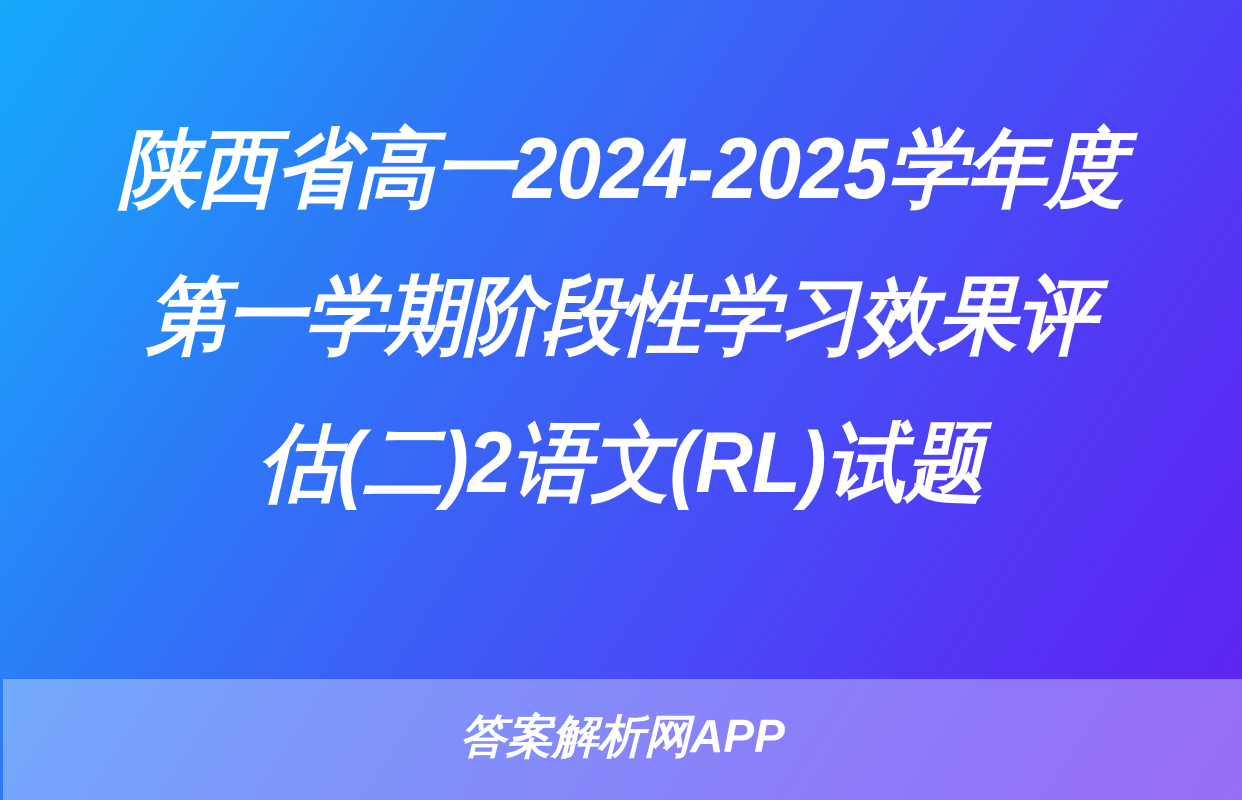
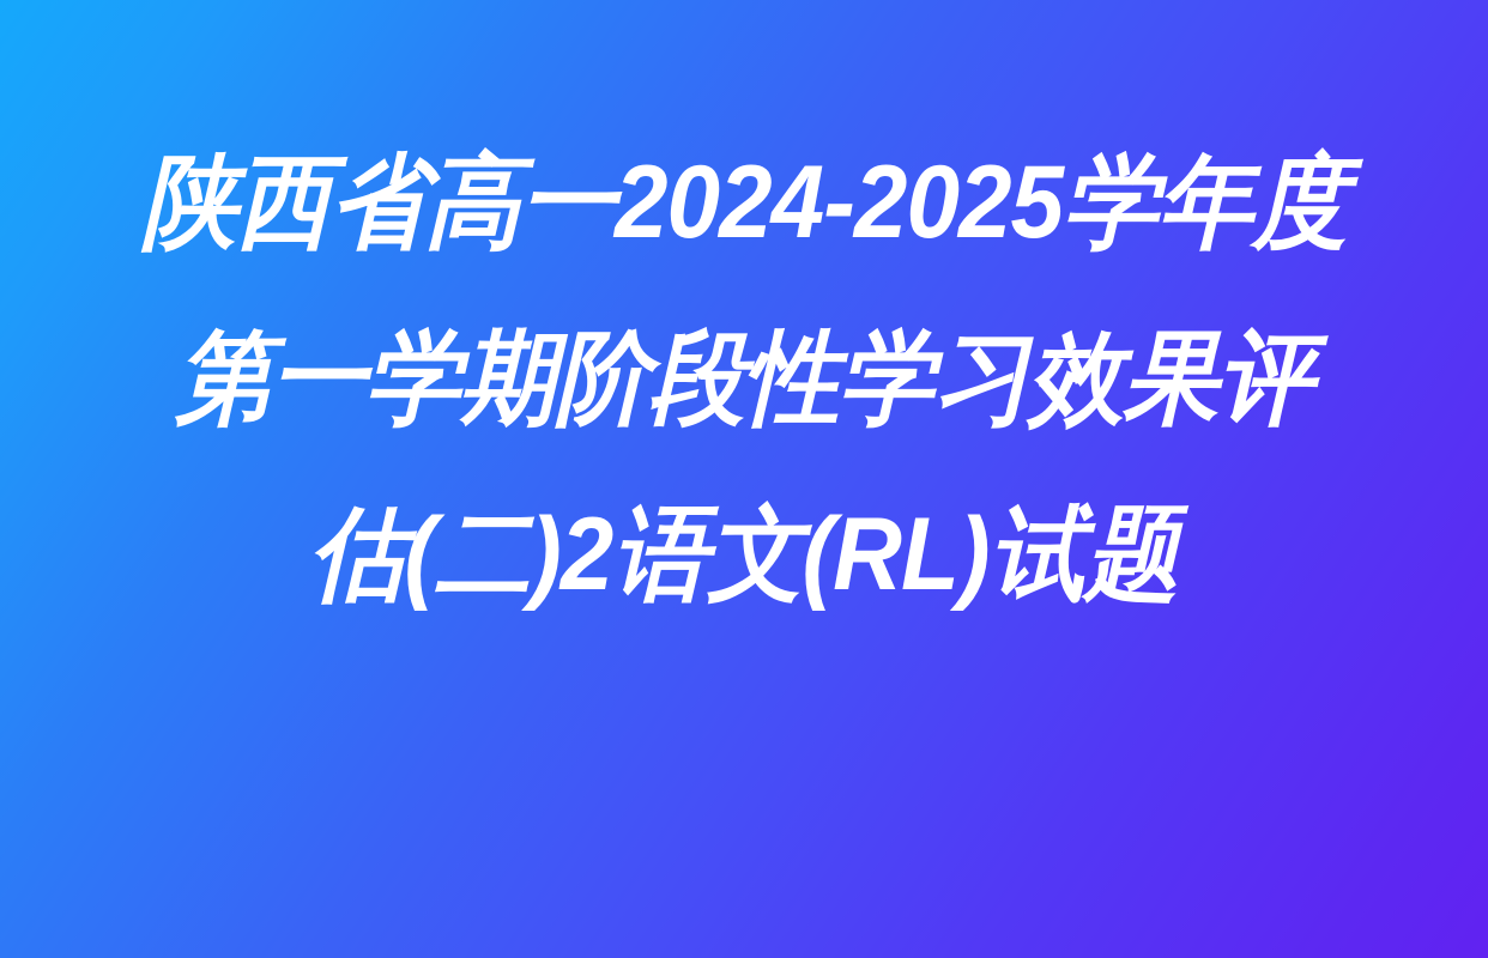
  陕西省高一2024-2025学年度第一学期阶段性学习效果评估(二)2语文(RL)试题
- 答案解析网APP
